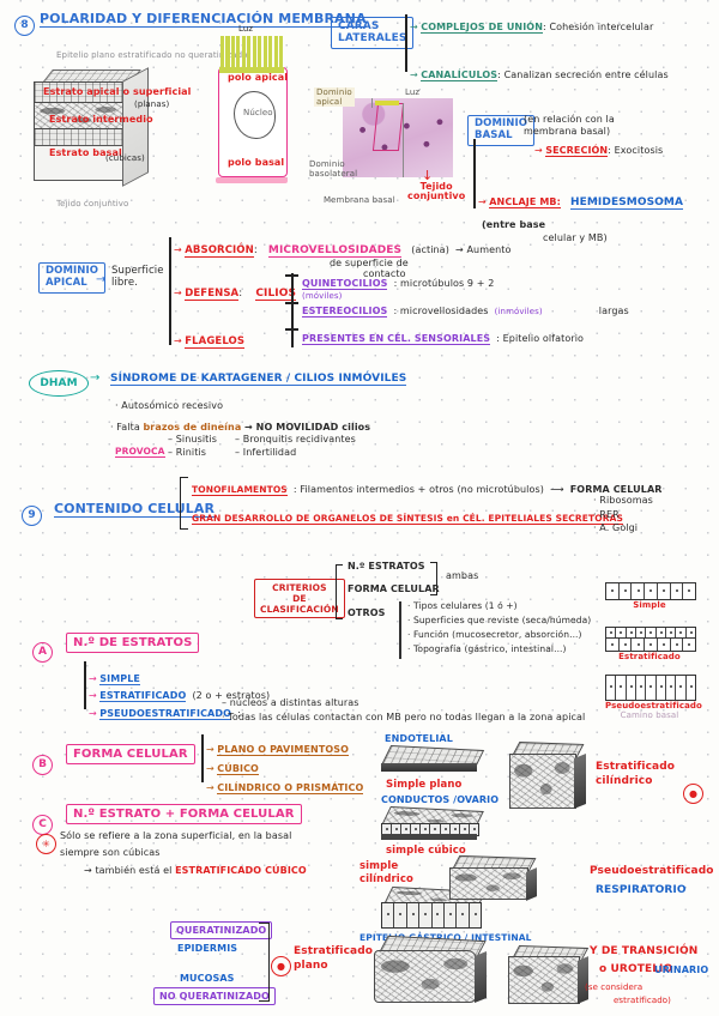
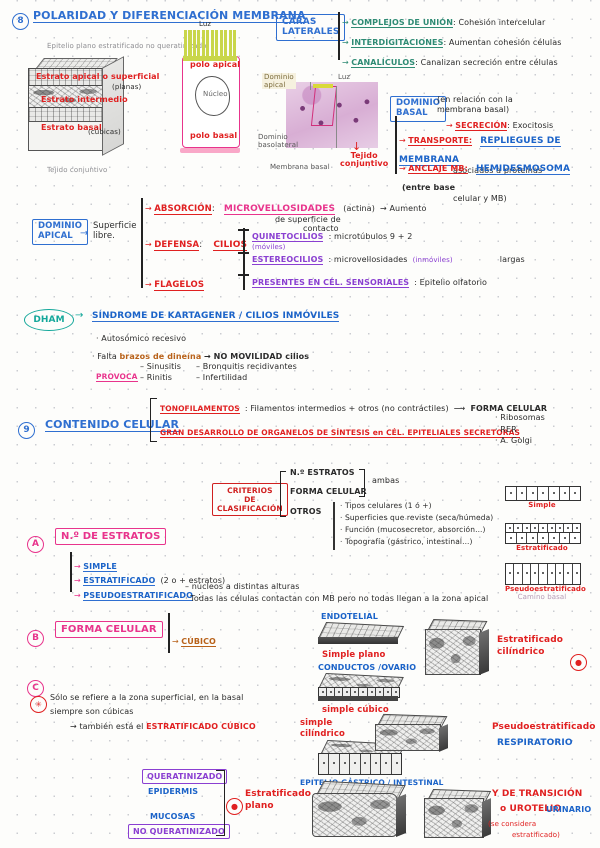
  8
  POLARIDAD Y DIFERENCIACIÓN MEMBRANA
  Epitelio plano estratificado no querati
  Tejido conjuntivo
  Estrato apical o superficial
  (planas)
  Estrato intermedio
  Estrato basal
  (cúbicas)
  Luz
  polo apical
  Núcleo
  polo basal
  Dominio
  apical
  Luz
  Dominio
  basolateral
  Membrana basal
  Tejido
  conjuntivo
  ↓
  CARAS
  LATERALES
  → COMPLEJOS DE UNIÓN: Cohesión intercelular
+ → INTERDIGITACIONES: Aumentan cohesión células
  → CANALÍCULOS: Canalizan secreción entre células
  DOMINIO
  BASAL
  (en relación con la
  membrana basal)
  → SECRECIÓN: Exocitosis
+ → TRANSPORTE: REPLIEGUES DE MEMBRANA
+ asociados a proteínas
  → ANCLAJE MB: HEMIDESMOSOMA (entre base
  celular y MB)
  DOMINIO
  APICAL
  →
  Superficie
  libre.
  → ABSORCIÓN: MICROVELLOSIDADES (actina) → Aumento
  de superficie de
  contacto
  → DEFENSA: CILIO
  → FLAGELOS
  QUINETOCILIOS : microtúbulos 9 + 2
  (móviles)
  ESTEREOCILIOS : microvellosidades (inmóviles) largas
  PRESENTES EN CÉL. SENSORIALES : Epitelio olfatorio
  DHAM
  →
  SÍNDROME DE KARTAGENER / CILIOS INMÓVILES
  · Autosómico recesivo
  · Falta brazos de dineína → NO MOVILIDAD cilios
  PROVOCA
  – Sinusitis
  – Rinitis
  – Bronquitis recidivantes
  – Infertilidad
  9
  CONTENIDO CELULAR
- TONOFILAMENTOS : Filamentos intermedios + otros (no microtúbulos) ⟶ FORMA CELULAR
+ TONOFILAMENTOS : Filamentos intermedios + otros (no contráctiles) ⟶ FORMA CELULAR
  GRAN DESARROLLO DE ORGANELOS DE SÍNTESIS en CÉL. EPITELIALES SECRETORAS
  · Ribosomas
  · RER
  · A. Golgi
  CRITERIOS
  DE
  CLASIFICACIÓN
  N.º ESTRATOS
  FORMA CELULAR
  OTROS
  ambas
  · Tipos celulares (1 ó +)
  · Superficies que reviste (seca/húmeda)
  · Función (mucosecretor, absorción...)
  · Topografía (gástrico, intestinal...)
  Simple
  Estratificado
  Pseudoestratificado
  Camino basal
  A
  N.º DE ESTRATOS
  → SIMPLE
  → ESTRATIFICADO (2 o + estratos)
  → PSEUDOESTRATIFICADO :
  – núcleos a distintas alturas
  · Todas las células contactan con MB pero no todas llegan a la zona apical
  B
  FORMA CELULAR
- → PLANO O PAVIMENTOSO
  → CÚBICO
- → CILÍNDRICO O PRISMÁTICO
  C
- N.º ESTRATO + FORMA CELULAR
  ✳
  Sólo se refiere a la zona superficial, en la basal
  siempre son cúbicas
  → también está el ESTRATIFICADO CÚBICO
  QUERATINIZADO
  EPIDERMIS
  MUCOSAS
  NO QUERATINIZADO
  ●
  Estratificado
  plano
  ENDOTELIAL
  Simple plano
  CONDUCTOS /OVARIO
  simple cúbico
  simple
  cilíndrico
  Estratificado
  cilíndrico
  ●
  Pseudoestratificado
  RESPIRATORIO
  Y DE TRANSICIÓN
  o UROTELIO
  URINARIO
  (se considera
  estratificado)
